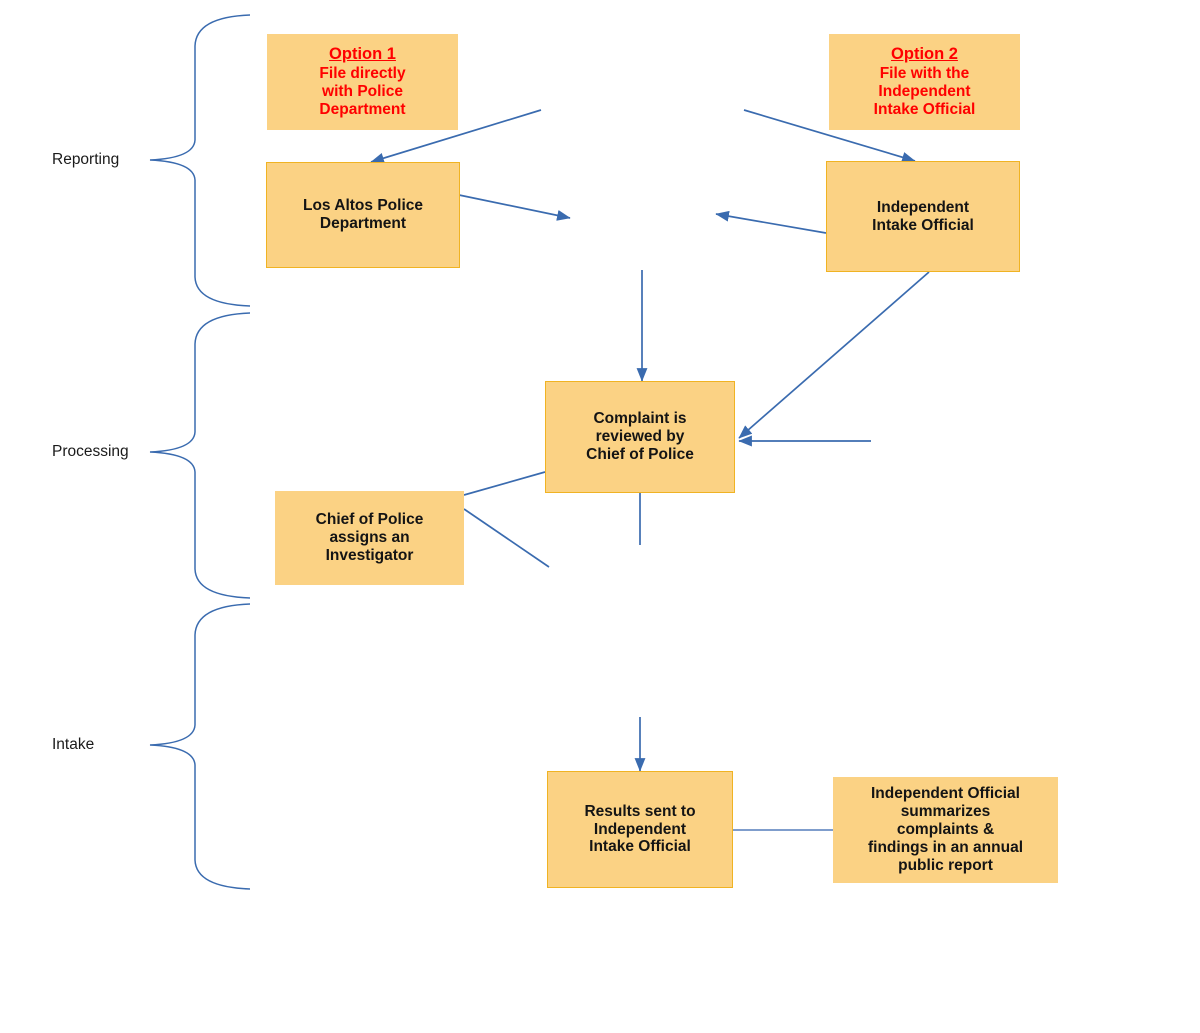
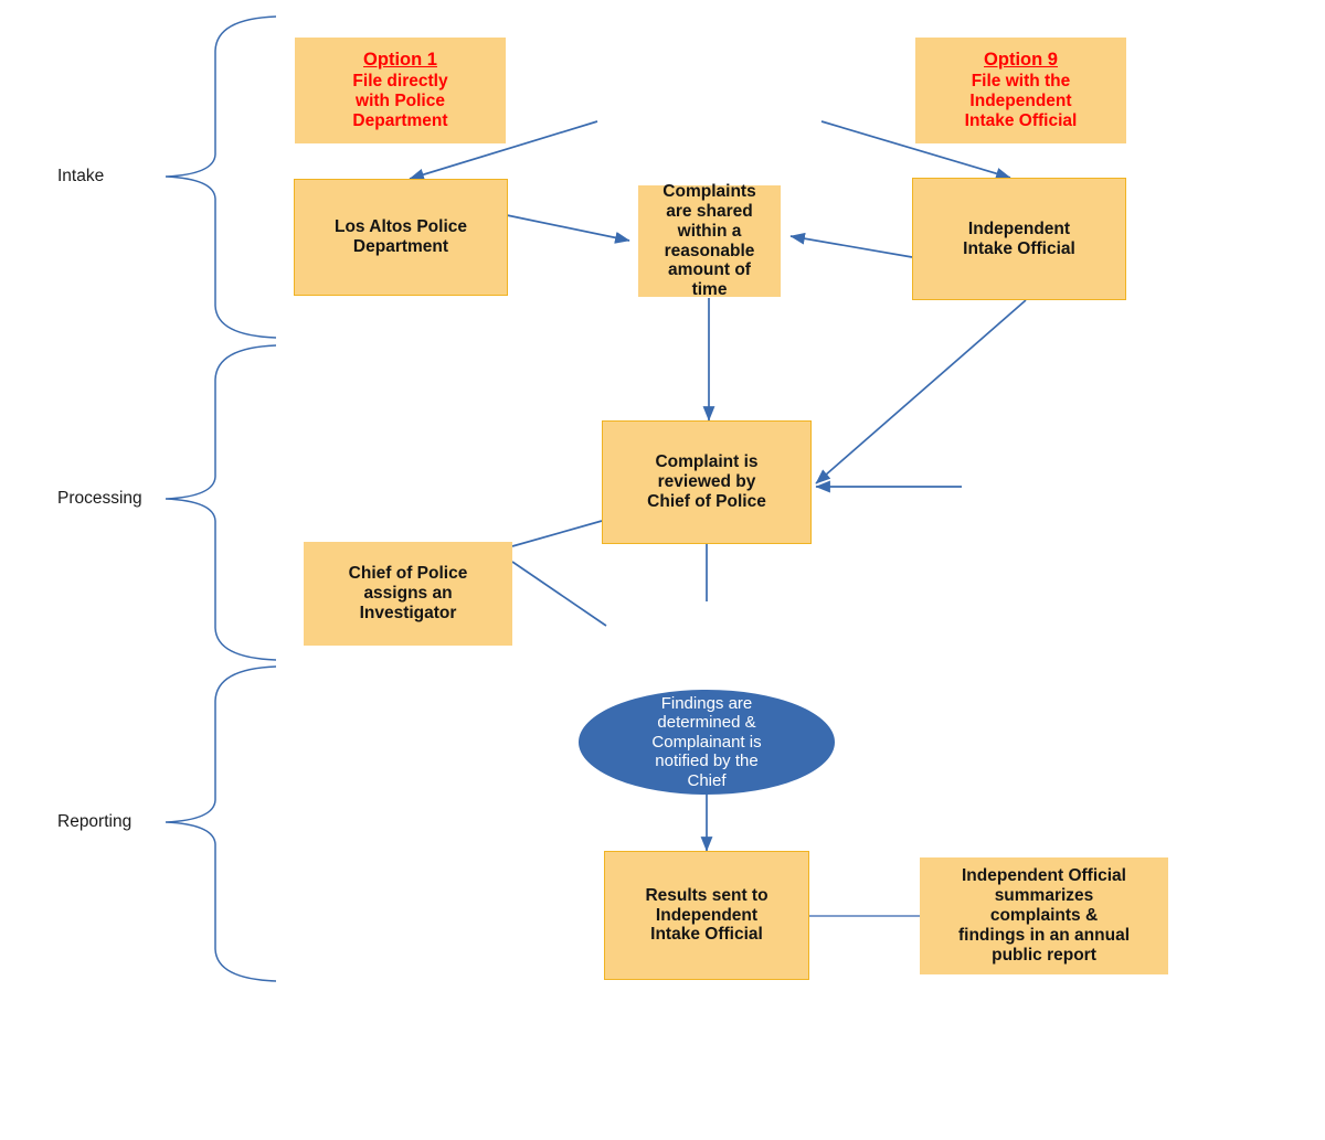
- Reporting
+ Intake
  Processing
- Intake
+ Reporting
  Option 1
  File directly
  with Police
  Department
- Option 2
+ Option 9
  File with the
  Independent
  Intake Official
  Los Altos Police
  Department
+ Complaints
+ are shared
+ within a
+ reasonable
+ amount of
+ time
  Independent
  Intake Official
  Complaint is
  reviewed by
  Chief of Police
  Chief of Police
  assigns an
  Investigator
+ Findings are
+ determined &
+ Complainant is
+ notified by the
+ Chief
  Results sent to
  Independent
  Intake Official
  Independent Official
  summarizes
  complaints &
  findings in an annual
  public report
